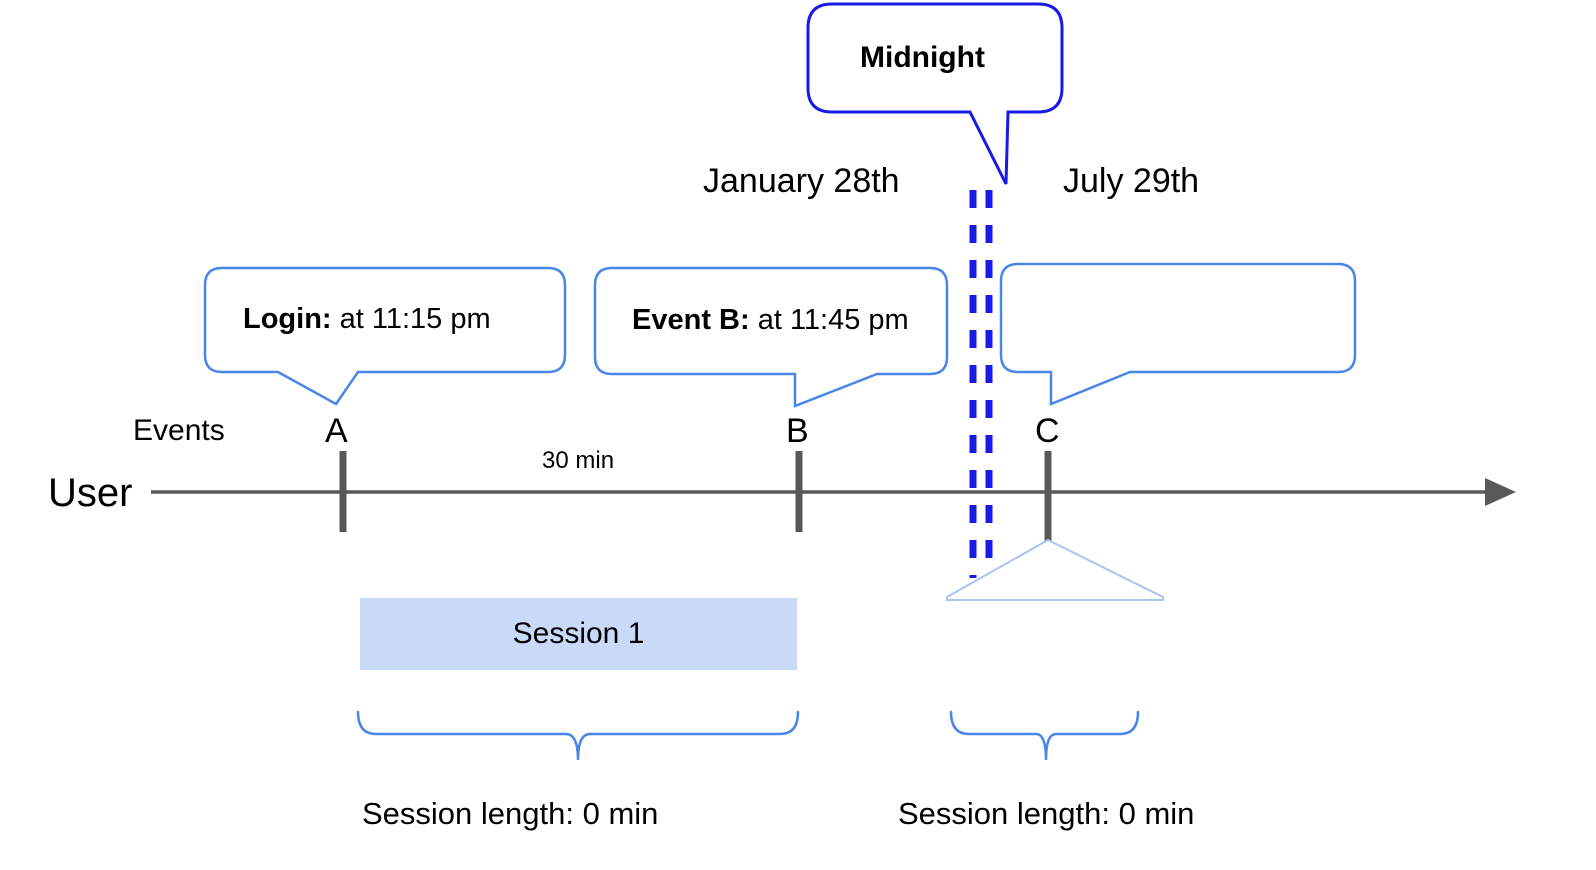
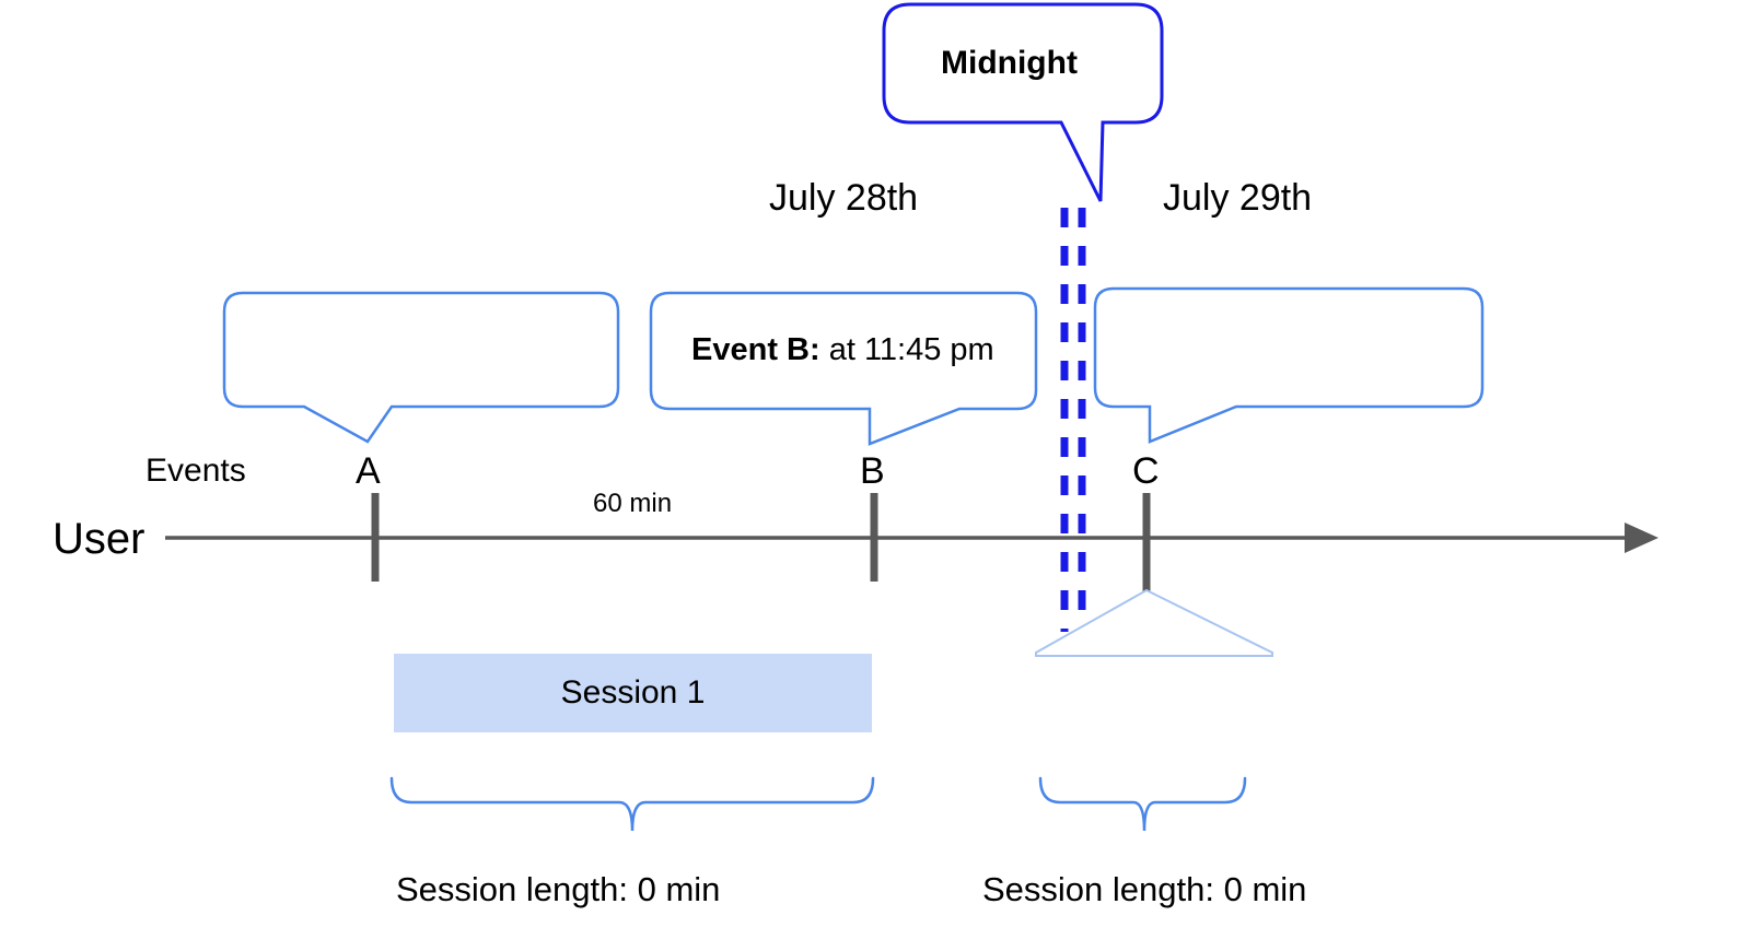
  Midnight
- January 28th
+ July 28th
  July 29th
- Login: at 11:15 pm
  Event B: at 11:45 pm
  Events
  User
  A
  B
  C
- 30 min
+ 60 min
  Session 1
  Session length: 0 min
  Session length: 0 min
